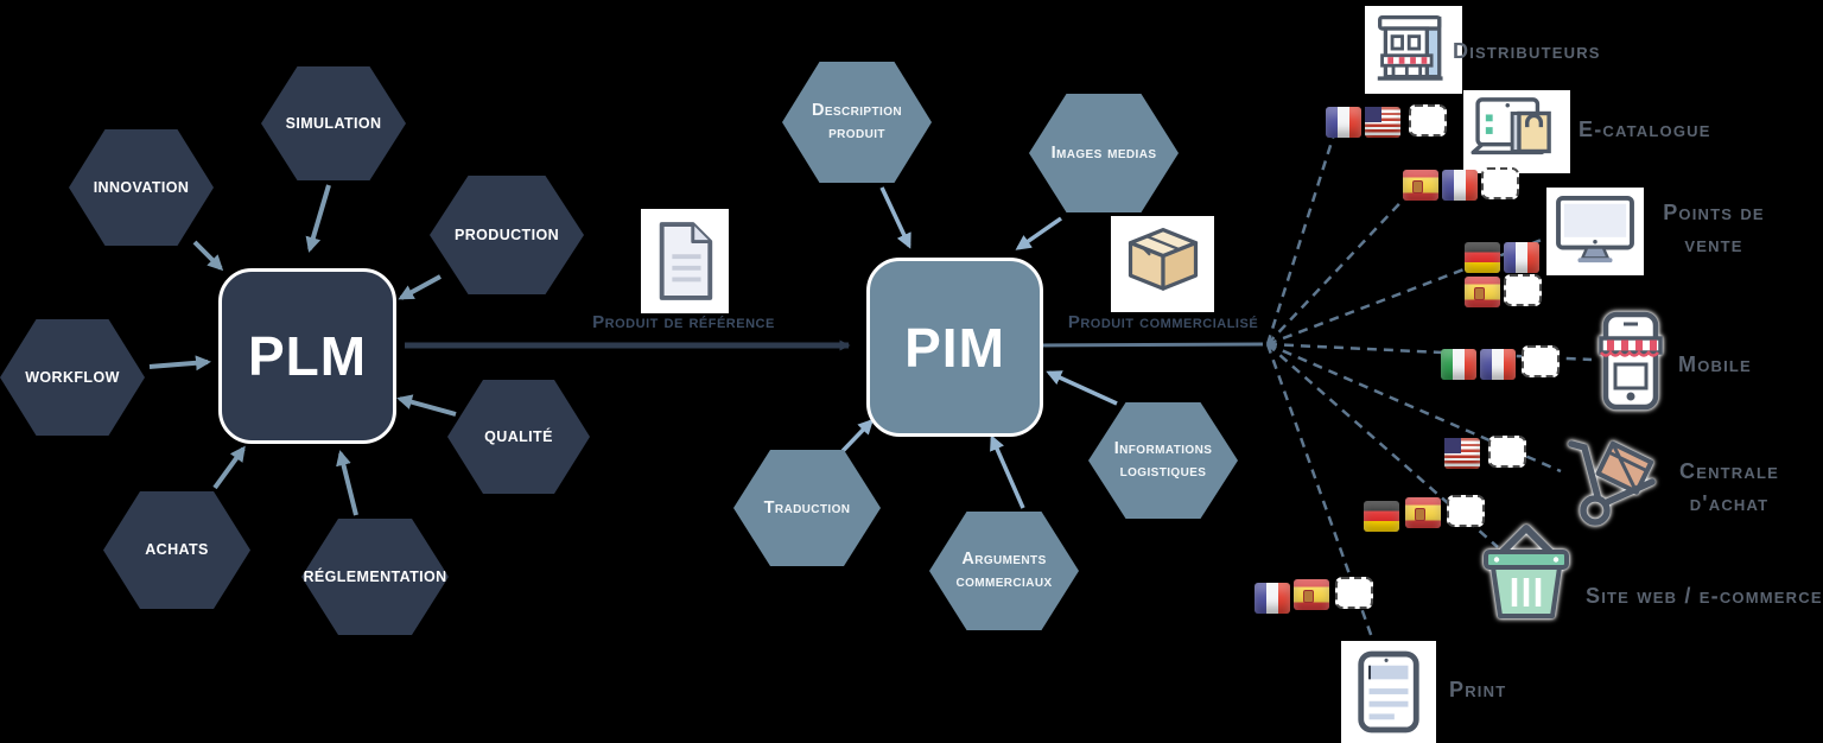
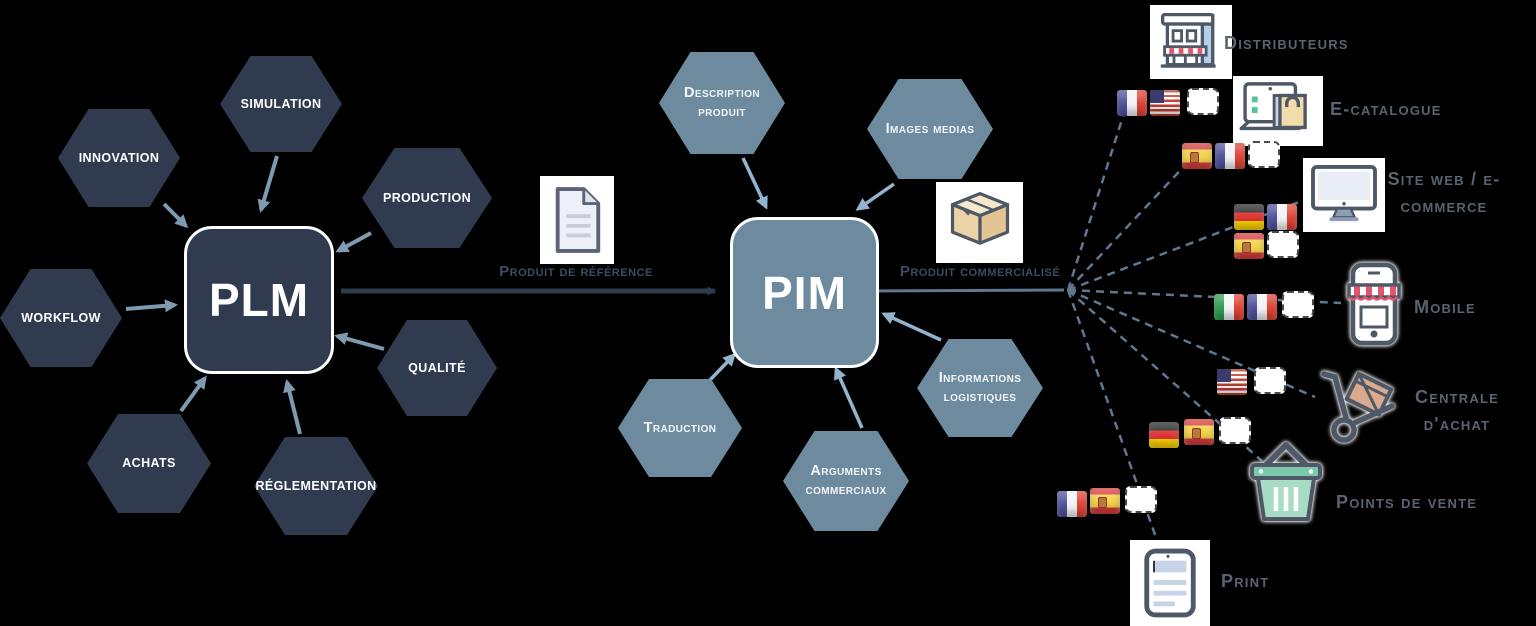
  INNOVATION
  SIMULATION
  PRODUCTION
  WORKFLOW
  QUALITÉ
  ACHATS
  RÉGLEMENTATION
  PLM
  Produit de référence
  Description produit
  Images medias
  Traduction
  Arguments commerciaux
  Informations logistiques
  PIM
  Produit commercialisé
  Distributeurs
  E-catalogue
- Points de vente
+ Site web / e-commerce
  Mobile
  Centrale d'achat
- Site web / e-commerce
+ Points de vente
  Print
